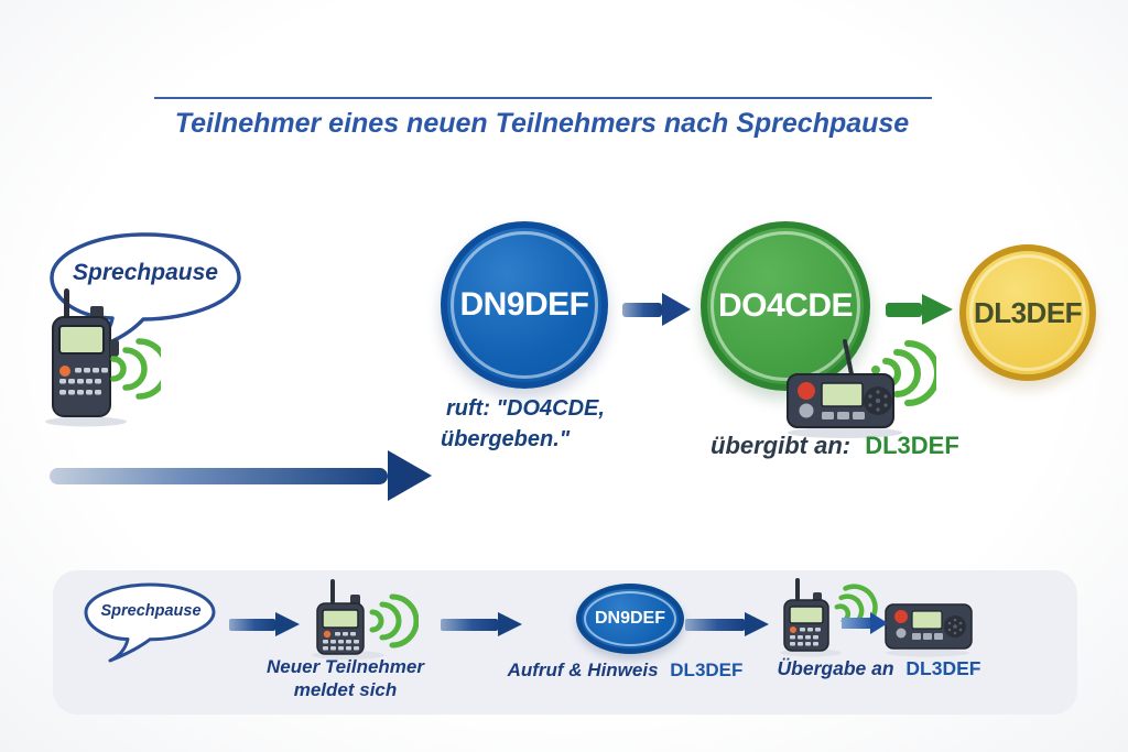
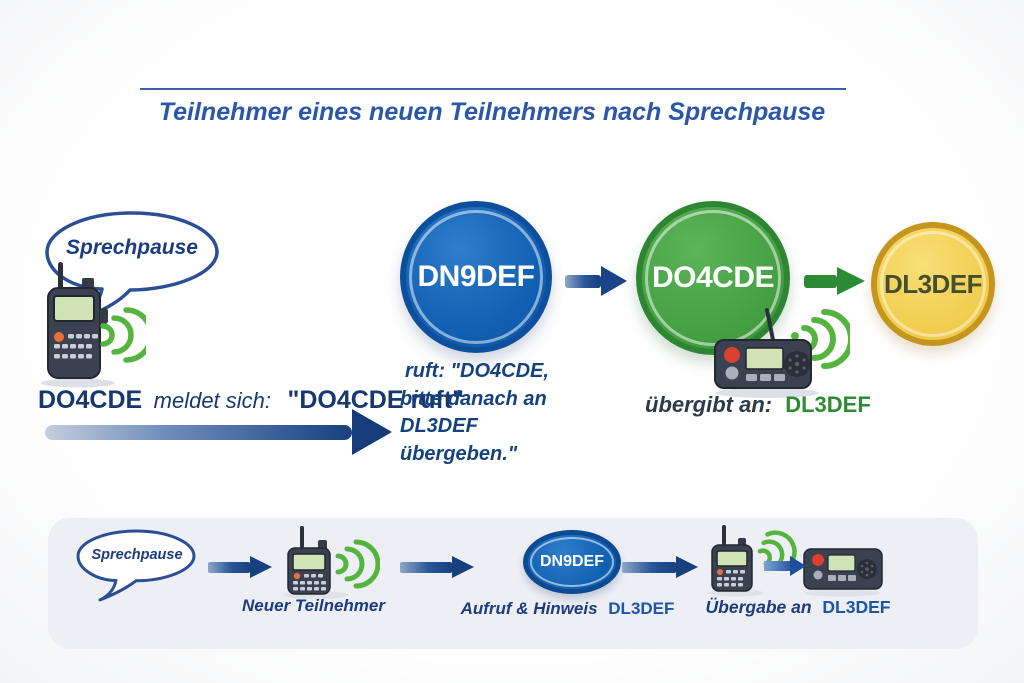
  Teilnehmer eines neuen Teilnehmers nach Sprechpause
  Sprechpause
+ DO4CDE meldet sich: "DO4CDE ruft"
  DN9DEF
  ruft: "DO4CDE,
+ bitte danach an DL3DEF
  übergeben."
  DO4CDE
  übergibt an: DL3DEF
  DL3DEF
  Sprechpause
  Neuer Teilnehmer
- meldet sich
  DN9DEF
  Aufruf & Hinweis DL3DEF
  Übergabe an DL3DEF
